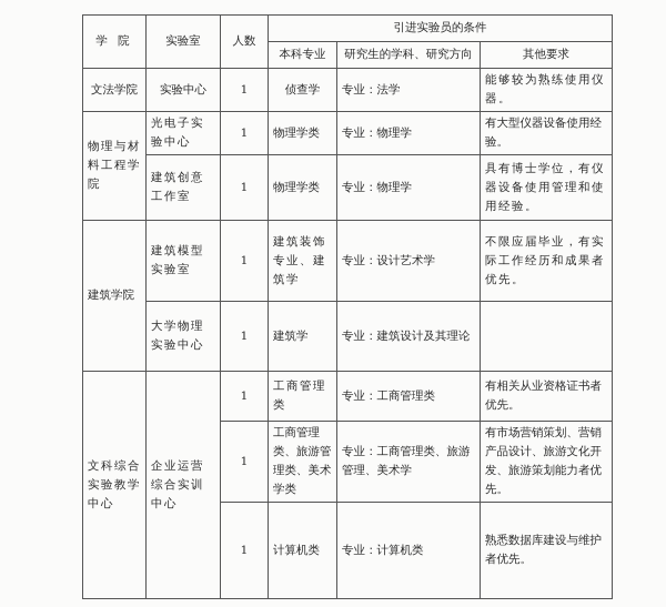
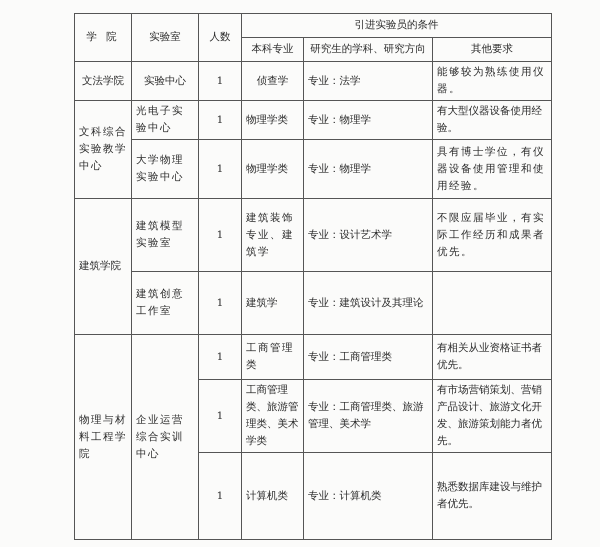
  学 院	实验室	人数	引进实验员的条件
  本科专业	研究生的学科、研究方向	其他要求
  文法学院	实验中心	1	侦查学	专业：法学	能够较为熟练使用仪器。
- 物理与材料工程学院	光电子实验中心	1	物理学类	专业：物理学	有大型仪器设备使用经验。
+ 文科综合实验教学中心	光电子实验中心	1	物理学类	专业：物理学	有大型仪器设备使用经验。
- 建筑创意工作室	1	物理学类	专业：物理学	具有博士学位，有仪器设备使用管理和使用经验。
+ 大学物理实验中心	1	物理学类	专业：物理学	具有博士学位，有仪器设备使用管理和使用经验。
  建筑学院	建筑模型实验室	1	建筑装饰专业、建筑学	专业：设计艺术学	不限应届毕业，有实际工作经历和成果者优先。
- 大学物理实验中心	1	建筑学	专业：建筑设计及其理论
+ 建筑创意工作室	1	建筑学	专业：建筑设计及其理论
- 文科综合实验教学中心	企业运营综合实训中心	1	工商管理类	专业：工商管理类	有相关从业资格证书者优先。
+ 物理与材料工程学院	企业运营综合实训中心	1	工商管理类	专业：工商管理类	有相关从业资格证书者优先。
  1	工商管理类、旅游管理类、美术学类	专业：工商管理类、旅游管理、美术学	有市场营销策划、营销产品设计、旅游文化开发、旅游策划能力者优先。
  1	计算机类	专业：计算机类	熟悉数据库建设与维护者优先。
